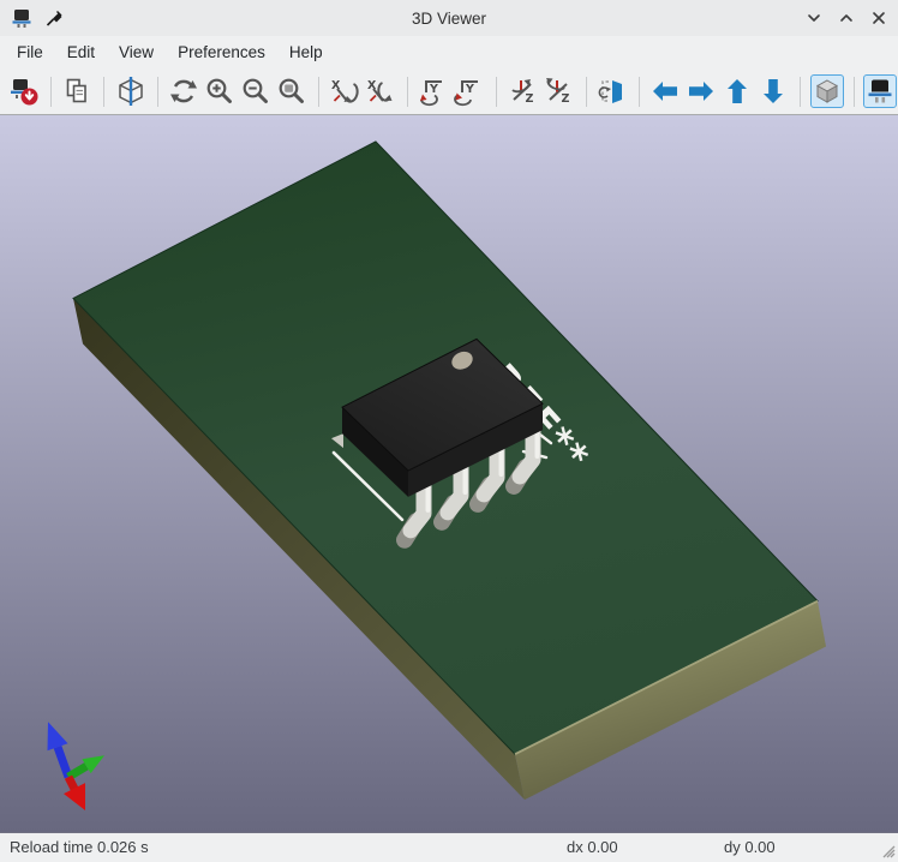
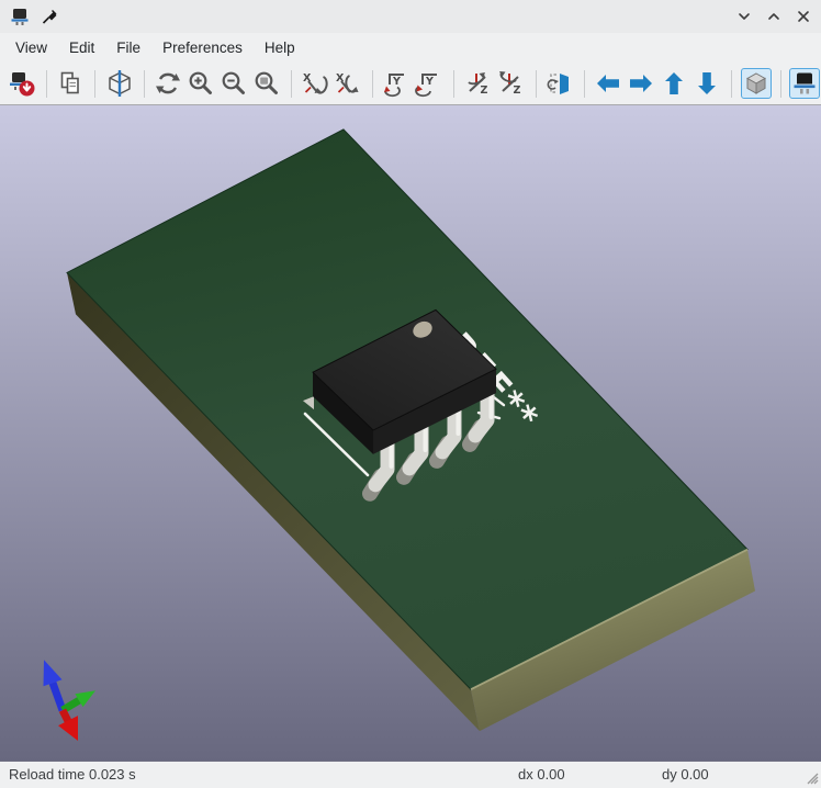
- 3D Viewer
- File
+ View
  Edit
- View
+ File
  Preferences
  Help
  X
  X
  Y
  Y
  Z
  Z
- Reload time 0.026 s
+ Reload time 0.023 s
  dx 0.00
  dy 0.00
